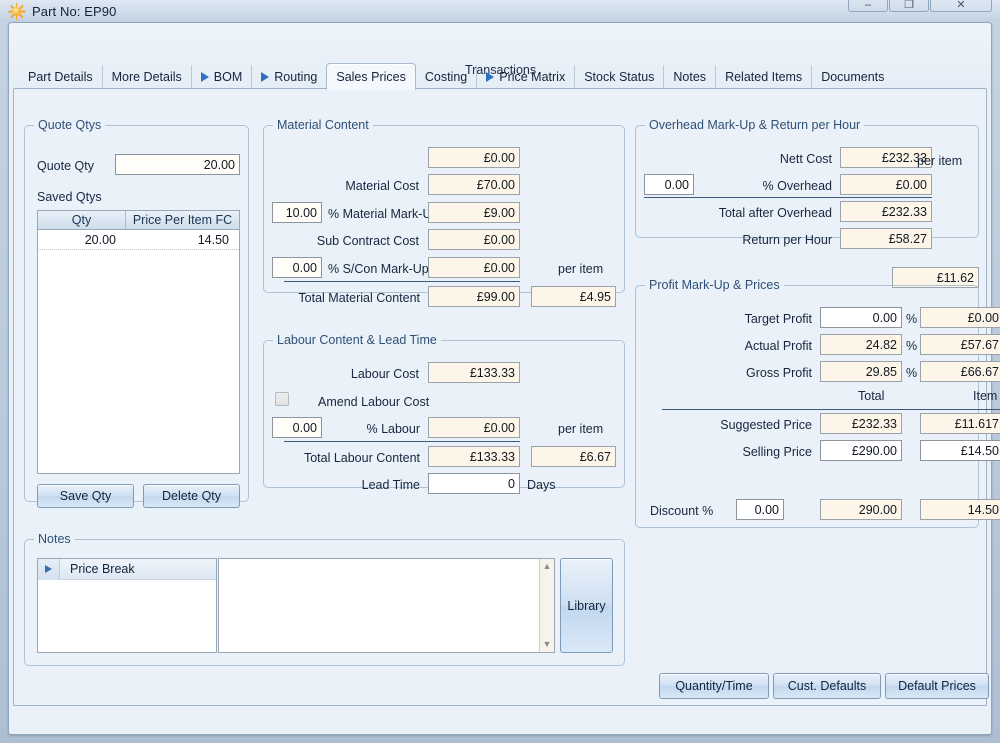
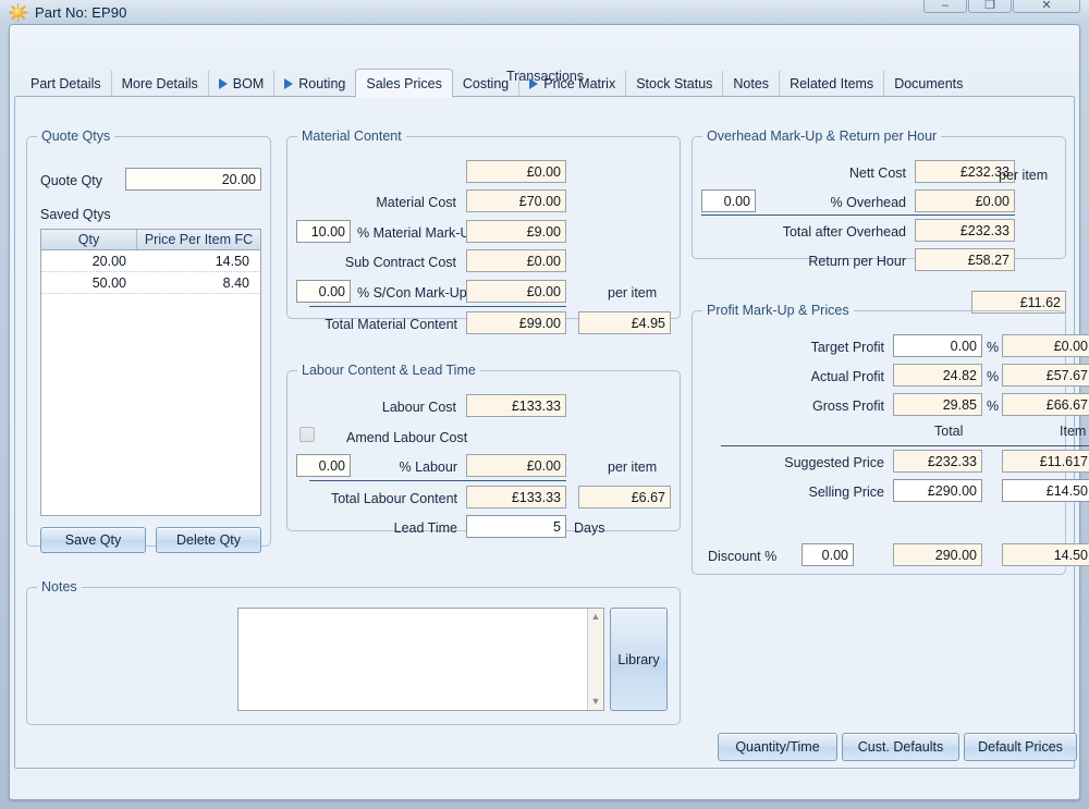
  Part No: EP90
  –
  ❐
  ✕
  Transactions
  Part Details
  More Details
  BOM
  Routing
  Sales Prices
  Costing
  Price Matrix
  Stock Status
  Notes
  Related Items
  Documents
  Quote Qtys
  Quote Qty
  20.00
  Saved Qtys
  Qty
  Price Per Item FC
  20.00
  14.50
+ 50.00
+ 8.40
  Save Qty
  Delete Qty
  Material Content
  £0.00
  Material Cost
  £70.00
  10.00
  % Material Mark-U
  £9.00
  Sub Contract Cost
  £0.00
  0.00
  % S/Con Mark-Up
  £0.00
  per item
  Total Material Content
  £99.00
  £4.95
  Labour Content & Lead Time
  Labour Cost
  £133.33
  Amend Labour Cost
  0.00
  % Labour
  £0.00
  per item
  Total Labour Content
  £133.33
  £6.67
  Lead Time
- 0
+ 5
  Days
  Overhead Mark-Up & Return per Hour
  Nett Cost
  £232.33
  0.00
  % Overhead
  £0.00
  per item
  Total after Overhead
  £232.33
  Return per Hour
  £58.27
  £11.62
  Profit Mark-Up & Prices
  Target Profit
  0.00
  %
  £0.00
  Actual Profit
  24.82
  %
  £57.67
  Gross Profit
  29.85
  %
  £66.67
  Total
  Item
  Suggested Price
  £232.33
  £11.617
  Selling Price
  £290.00
  £14.50
  Discount %
  0.00
  290.00
  14.50
  Notes
- Price Break
  ▲
  ▼
  Library
  Quantity/Time
  Cust. Defaults
  Default Prices
